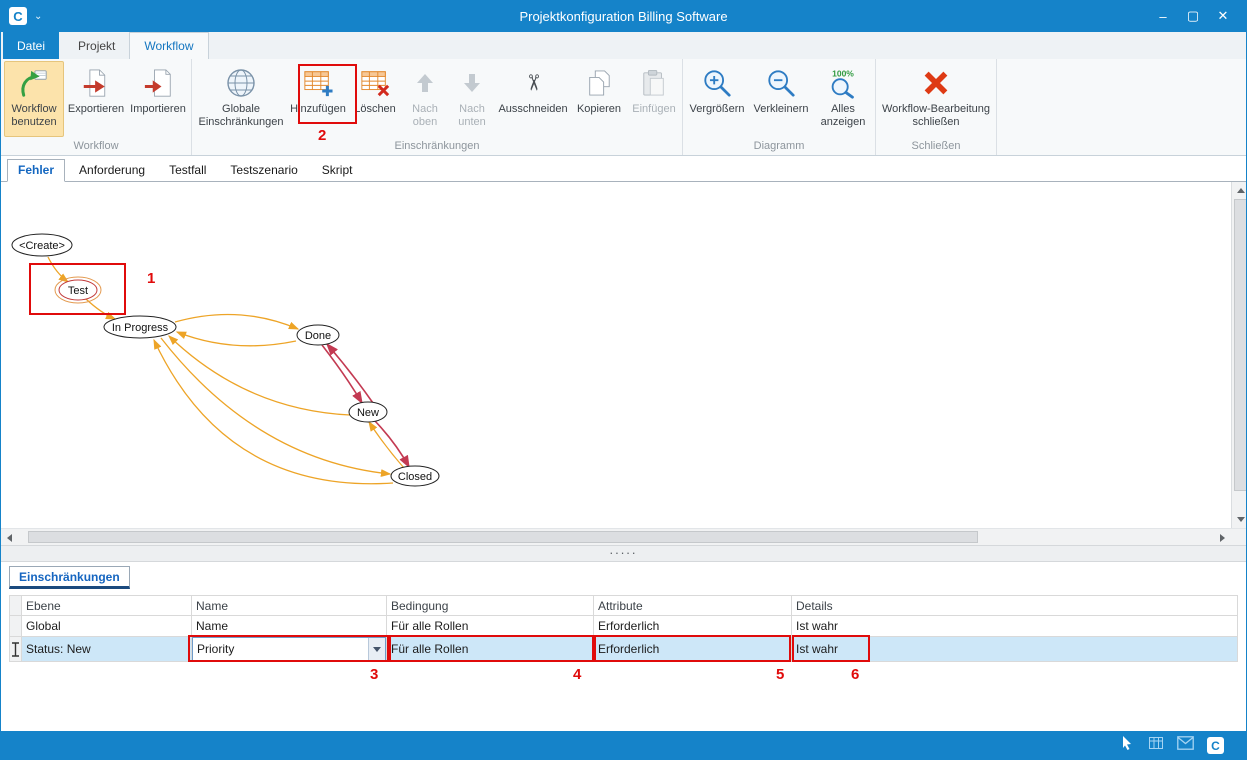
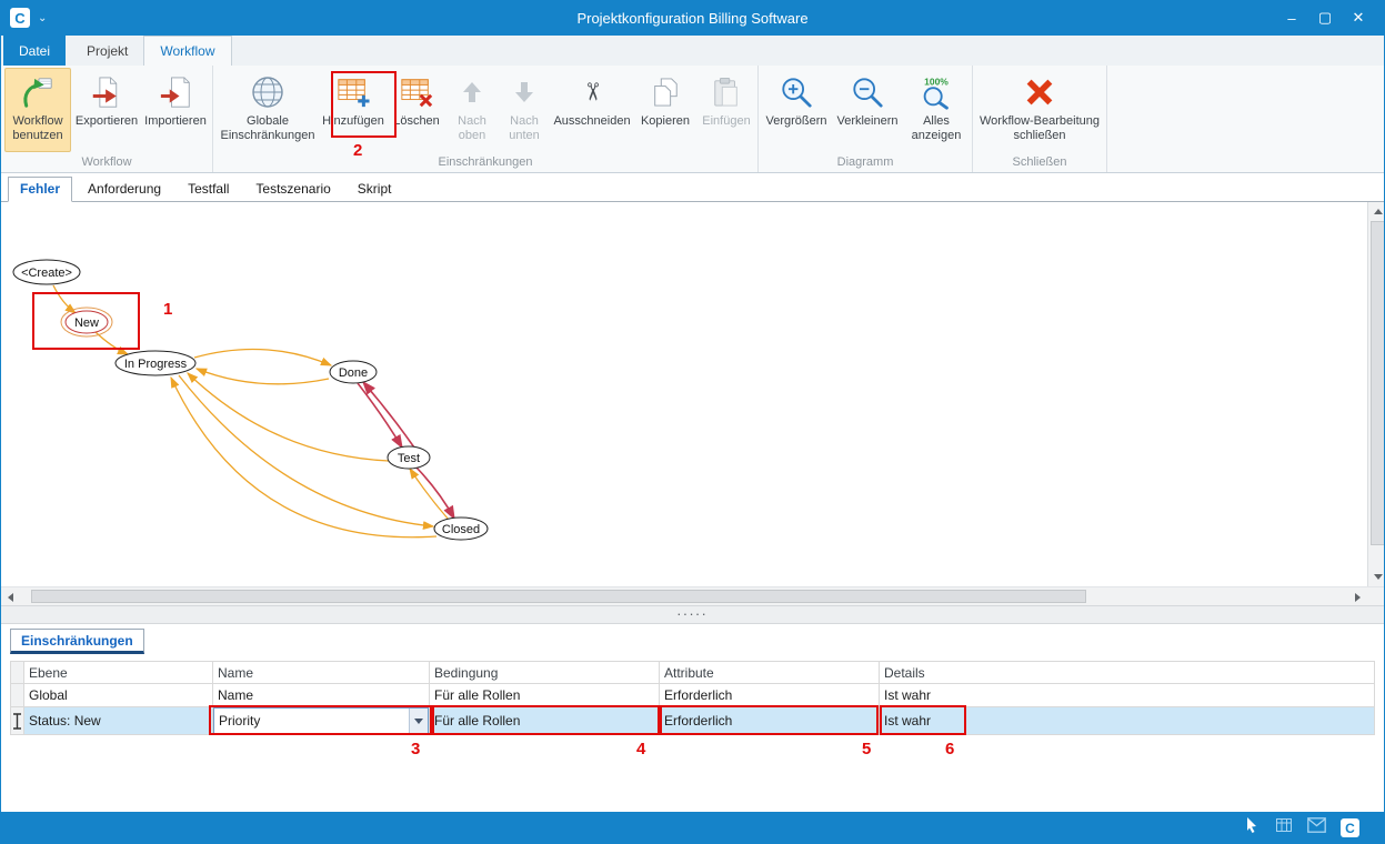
  C
  ⌄
  Projektkonfiguration Billing Software
  –
  ▢
  ✕
  Datei
  Projekt
  Workflow
  Workflow benutzen
  Exportieren
  Importieren
  Workflow
  Globale Einschränkungen
  Hinzufügen
  Löschen
  Nach oben
  Nach unten
  Ausschneiden
  Kopieren
  Einfügen
  Einschränkungen
  Vergrößern
  Verkleinern
  100%
  Alles anzeigen
  Diagramm
  Workflow-Bearbeitung schließen
  Schließen
  Fehler
  Anforderung
  Testfall
  Testszenario
  Skript
  <Create>
- Test
+ New
  In Progress
  Done
- New
+ Test
  Closed
  .....
  Einschränkungen
  Ebene
  Name
  Bedingung
  Attribute
  Details
  Global
  Name
  Für alle Rollen
  Erforderlich
  Ist wahr
  Status: New
  Priority
  Für alle Rollen
  Erforderlich
  Ist wahr
  C
  1
  2
  3
  4
  5
  6
